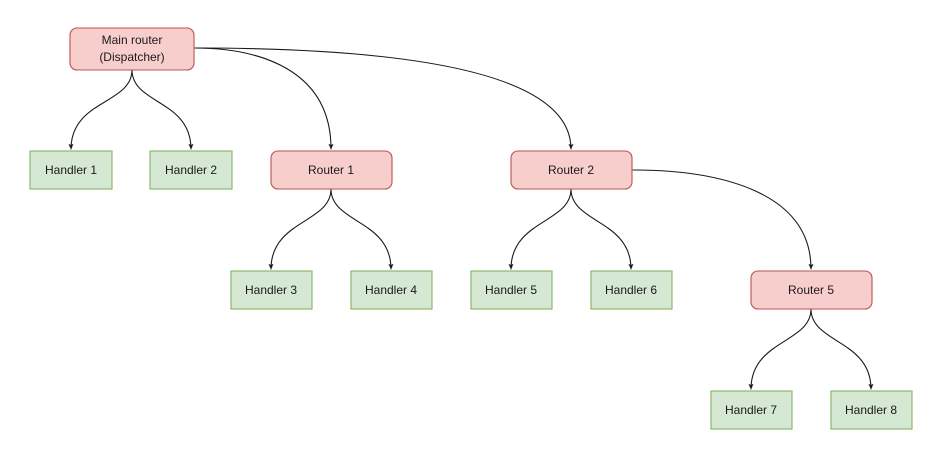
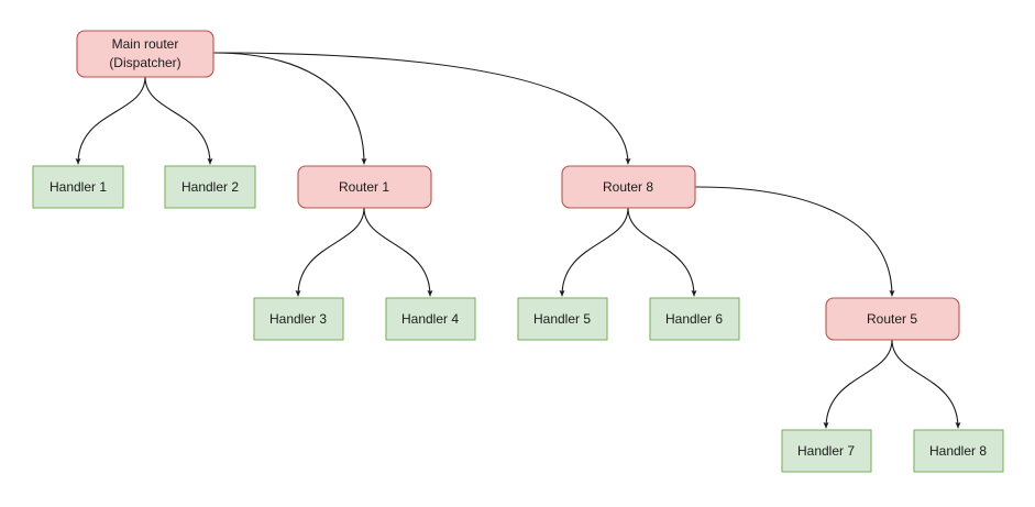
  Main router
  (Dispatcher)
  Handler 1
  Handler 2
  Router 1
- Router 2
+ Router 8
  Handler 3
  Handler 4
  Handler 5
  Handler 6
  Router 5
  Handler 7
  Handler 8
